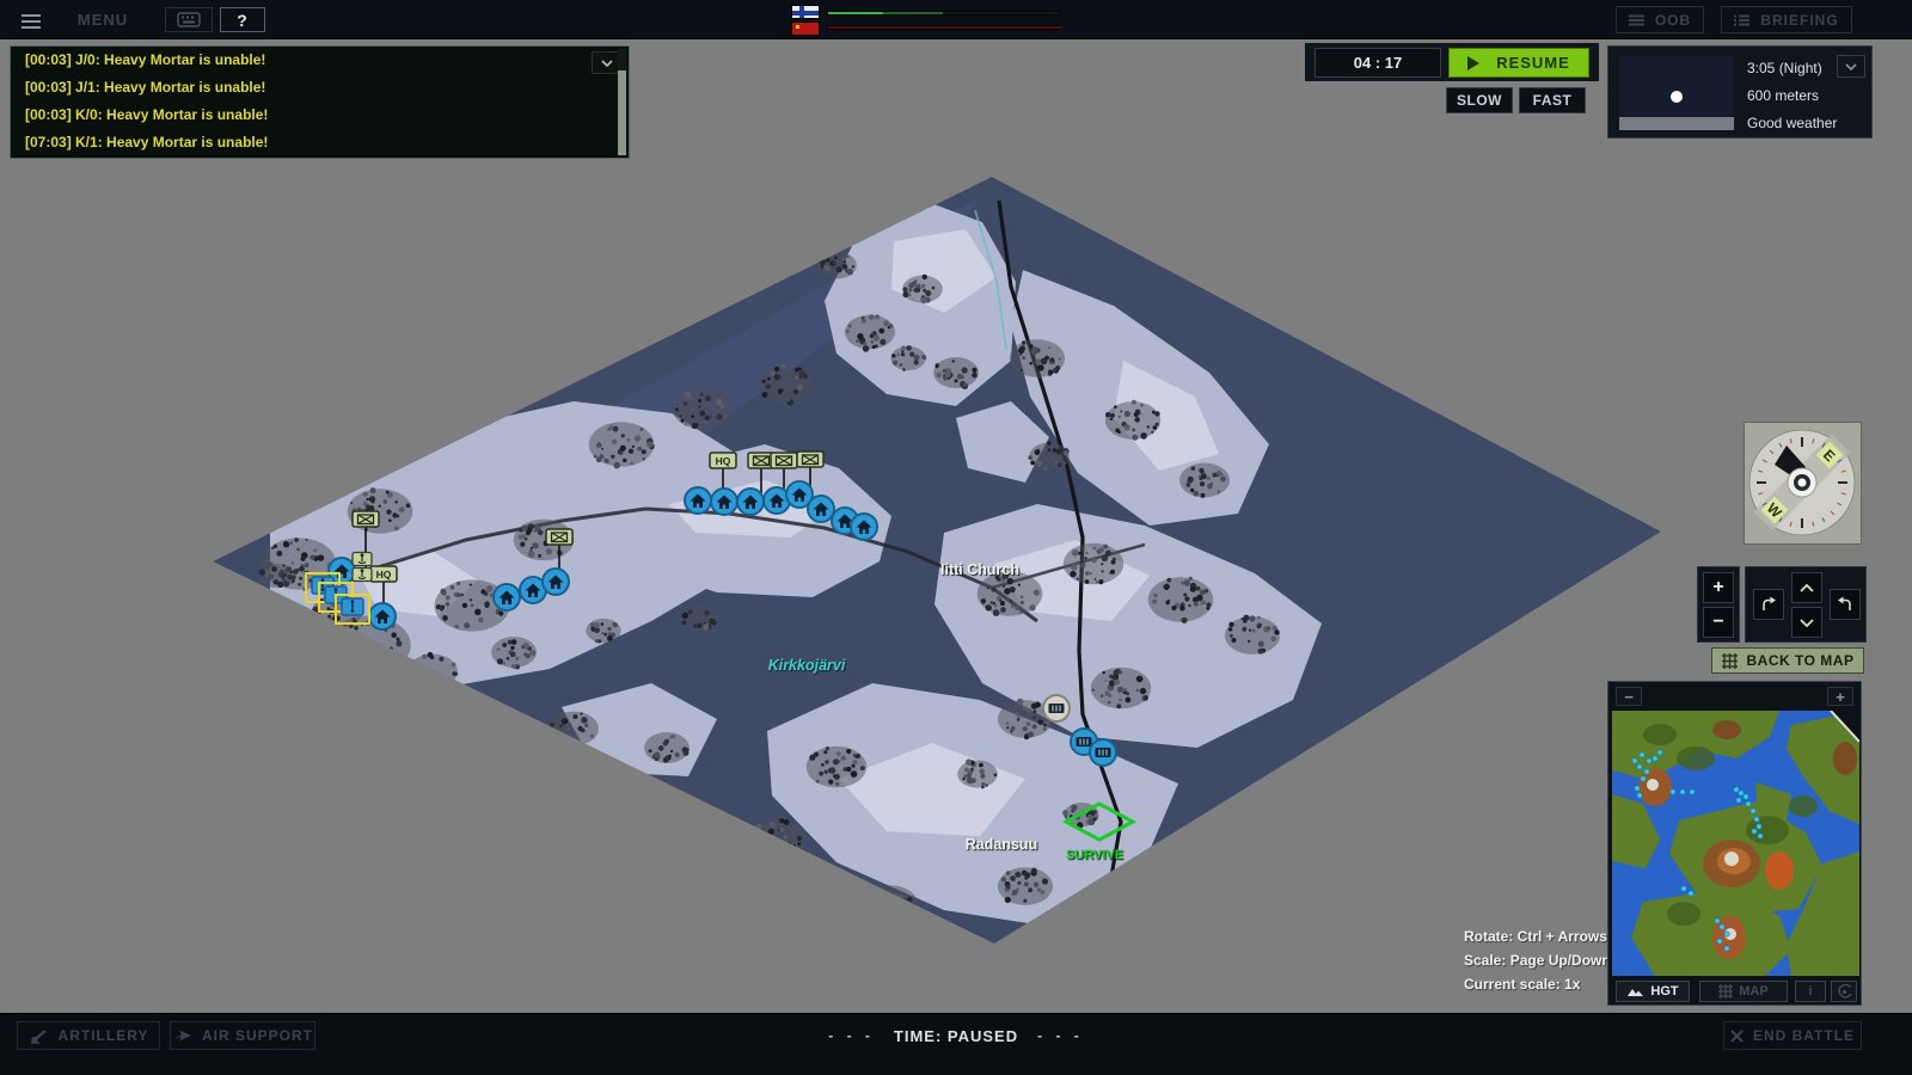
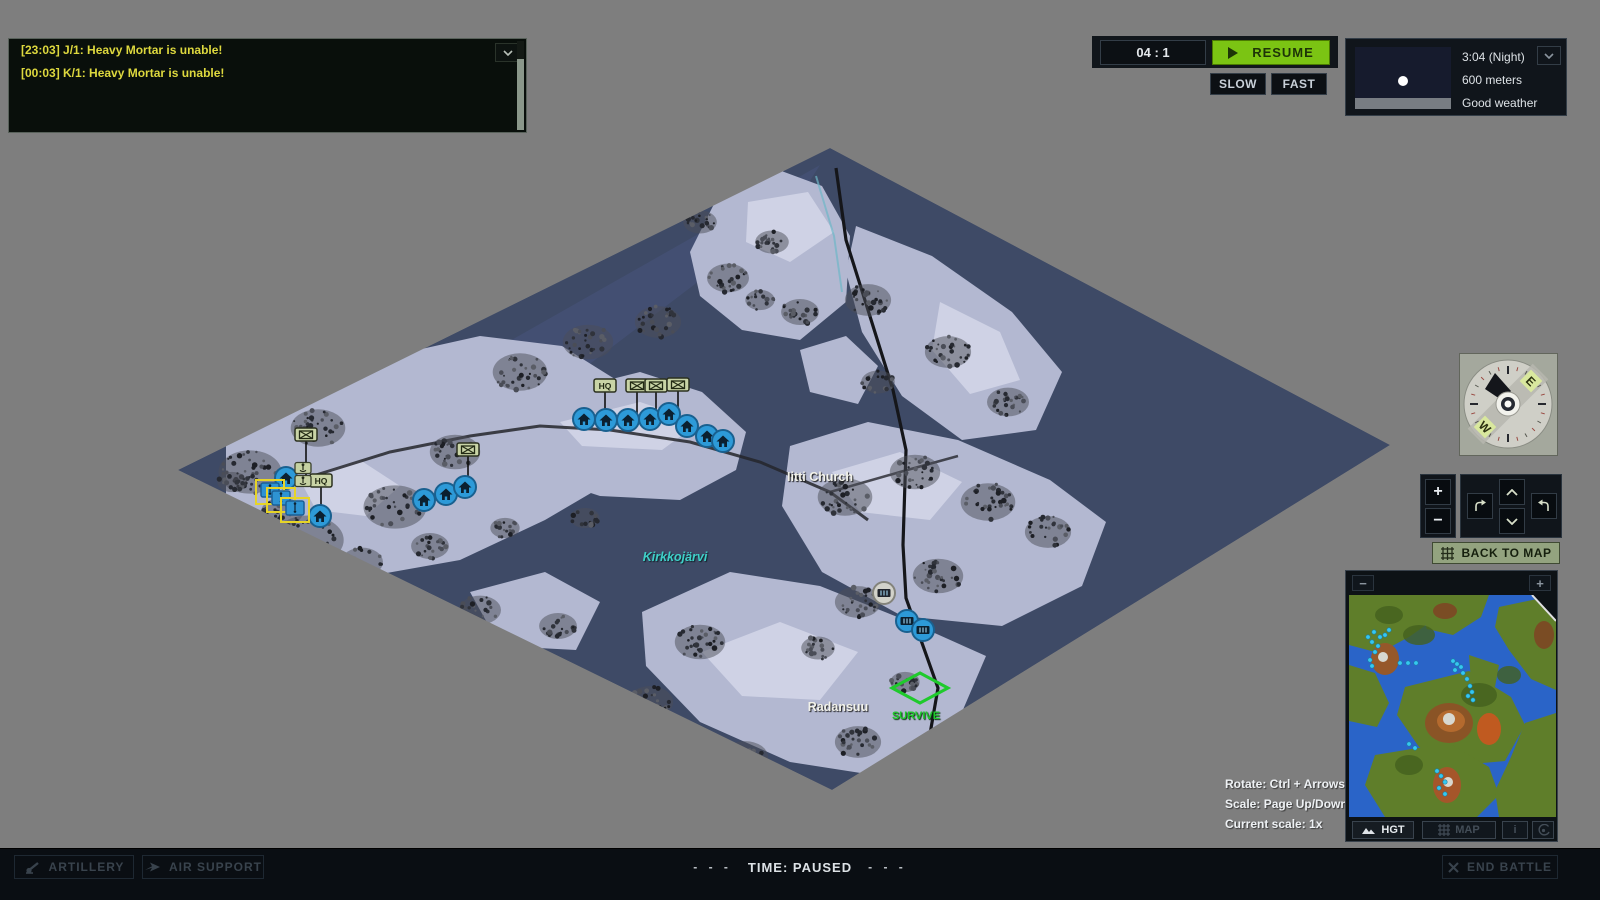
  HQ
  HQ
  SURVIVE
  Iitti Church
  Kirkkojärvi
  Radansuu
- MENU
- ?
- OOB
- BRIEFING
- [00:03] J/0: Heavy Mortar is unable!
- [00:03] J/1: Heavy Mortar is unable!
+ [23:03] J/1: Heavy Mortar is unable!
- [00:03] K/0: Heavy Mortar is unable!
- [07:03] K/1: Heavy Mortar is unable!
+ [00:03] K/1: Heavy Mortar is unable!
- 04 : 17
+ 04 : 1
  RESUME
  SLOW
  FAST
- 3:05 (Night)
+ 3:04 (Night)
  600 meters
  Good weather
  +
  −
  BACK TO MAP
  −
  +
  HGT
  MAP
  i
  Rotate: Ctrl + Arrows
  Scale: Page Up/Dow
  Current scale: 1x
  ARTILLERY
  AIR SUPPORT
  - - -
  TIME: PAUSED
  - - -
  END BATTLE
